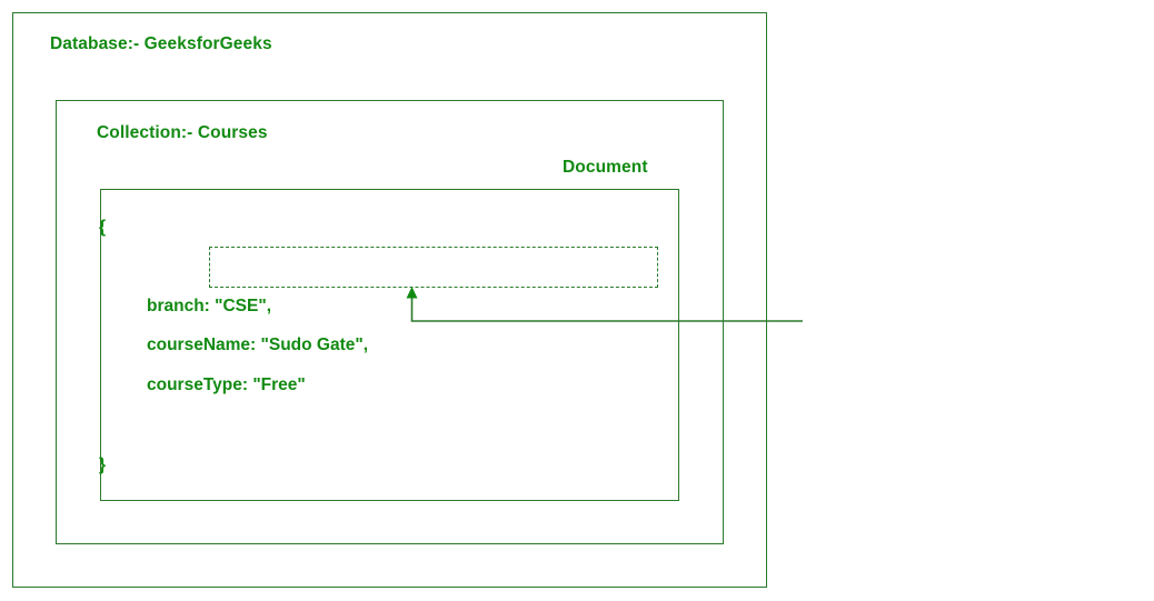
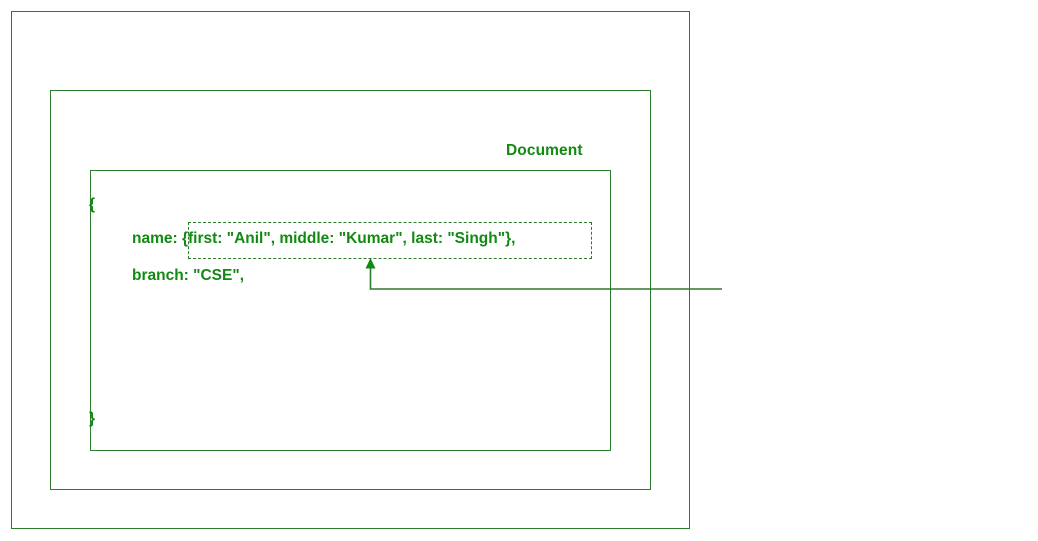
- Database:- GeeksforGeeks
- Collection:- Courses
  Document
  {
+ name: {first: "Anil", middle: "Kumar", last: "Singh"},
  branch: "CSE",
- courseName: "Sudo Gate",
- courseType: "Free"
  }
